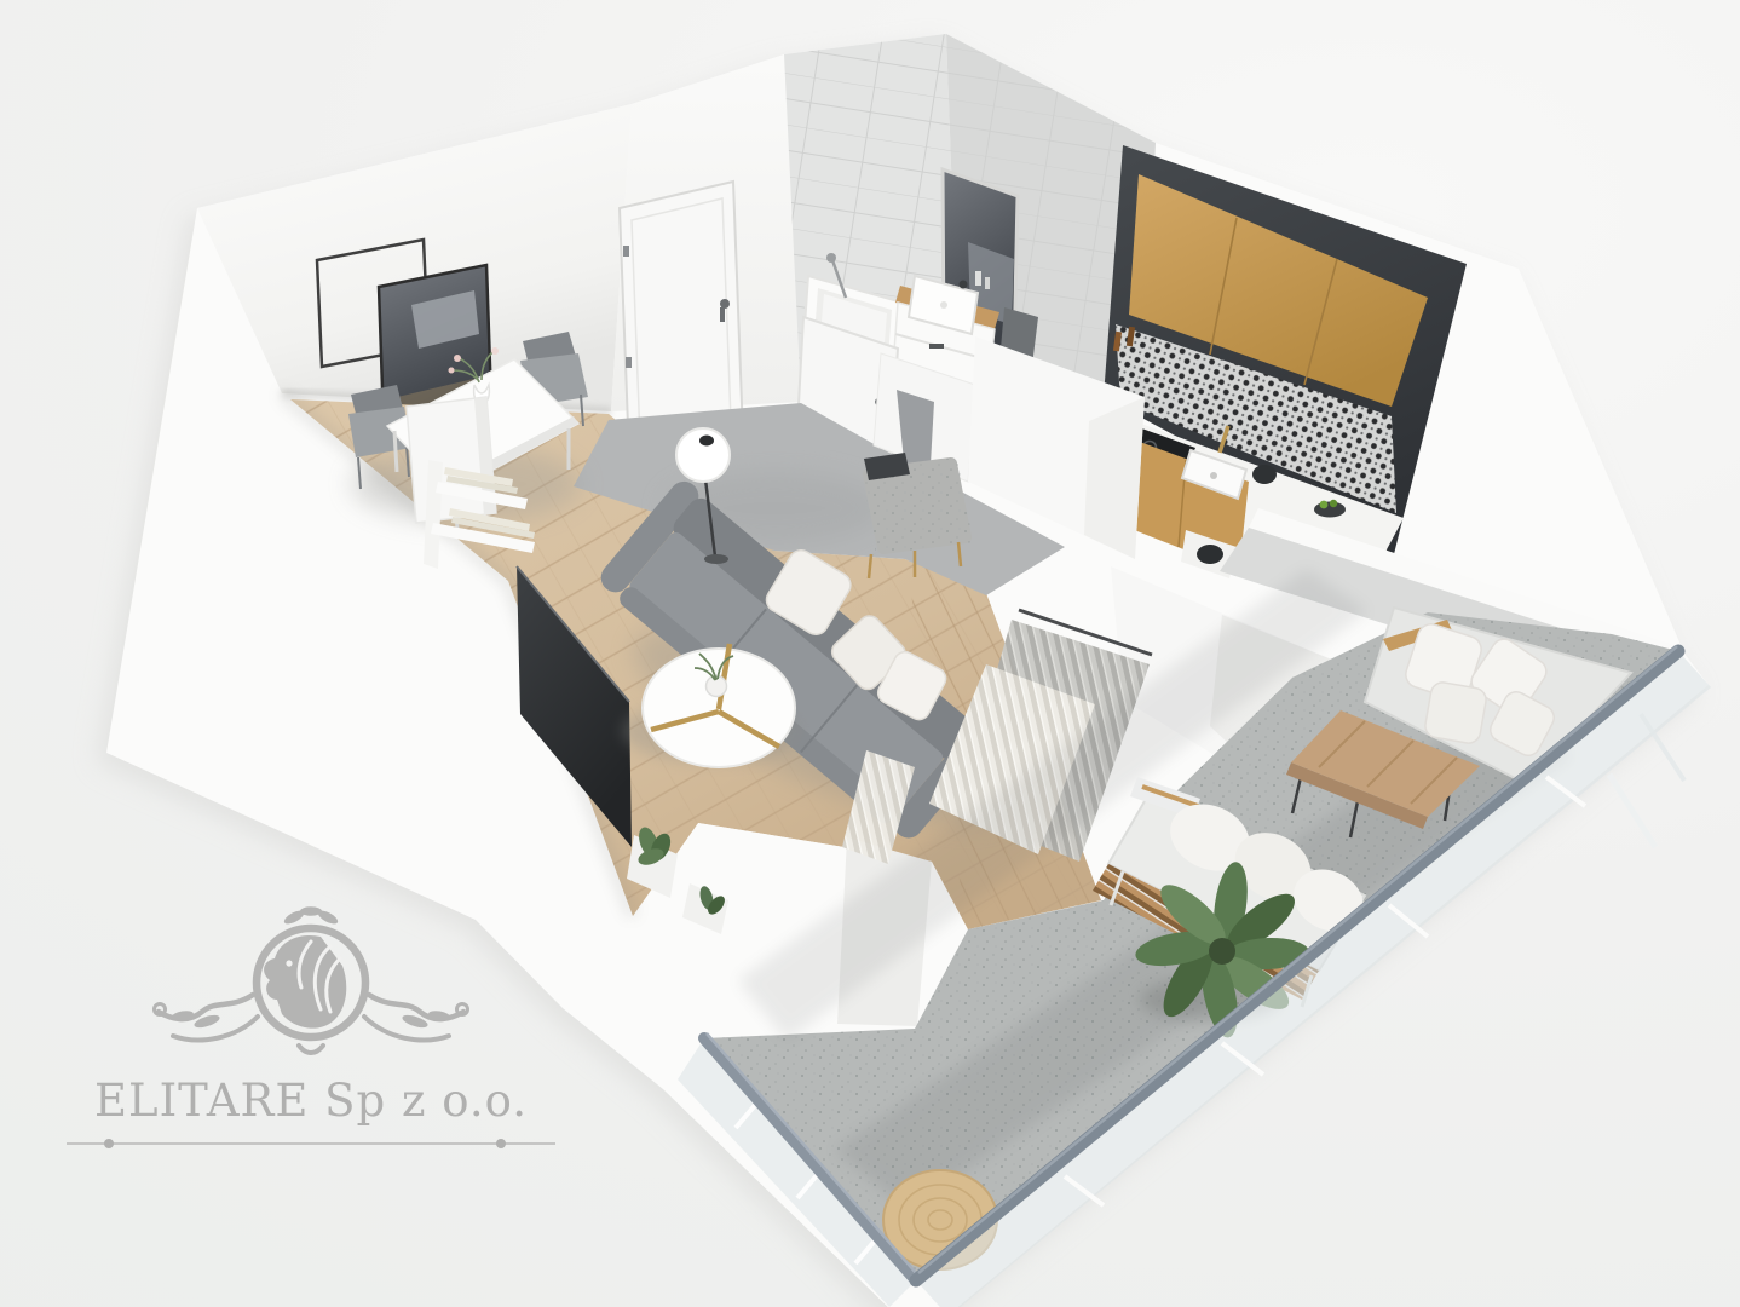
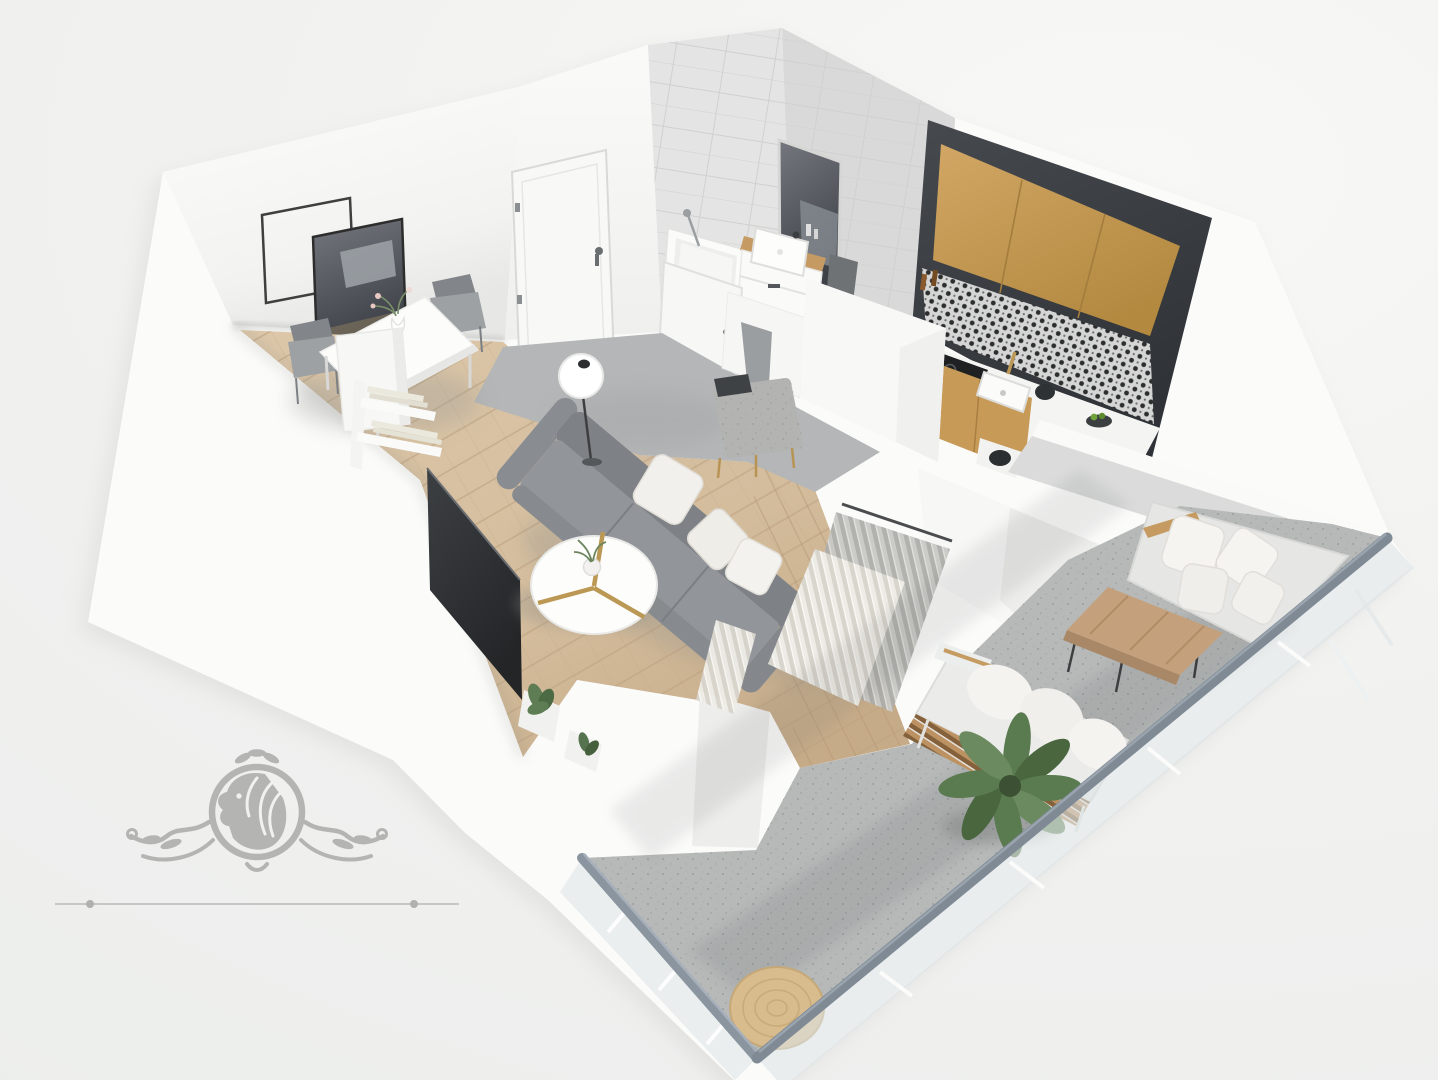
- ELITARE Sp z o.o.
